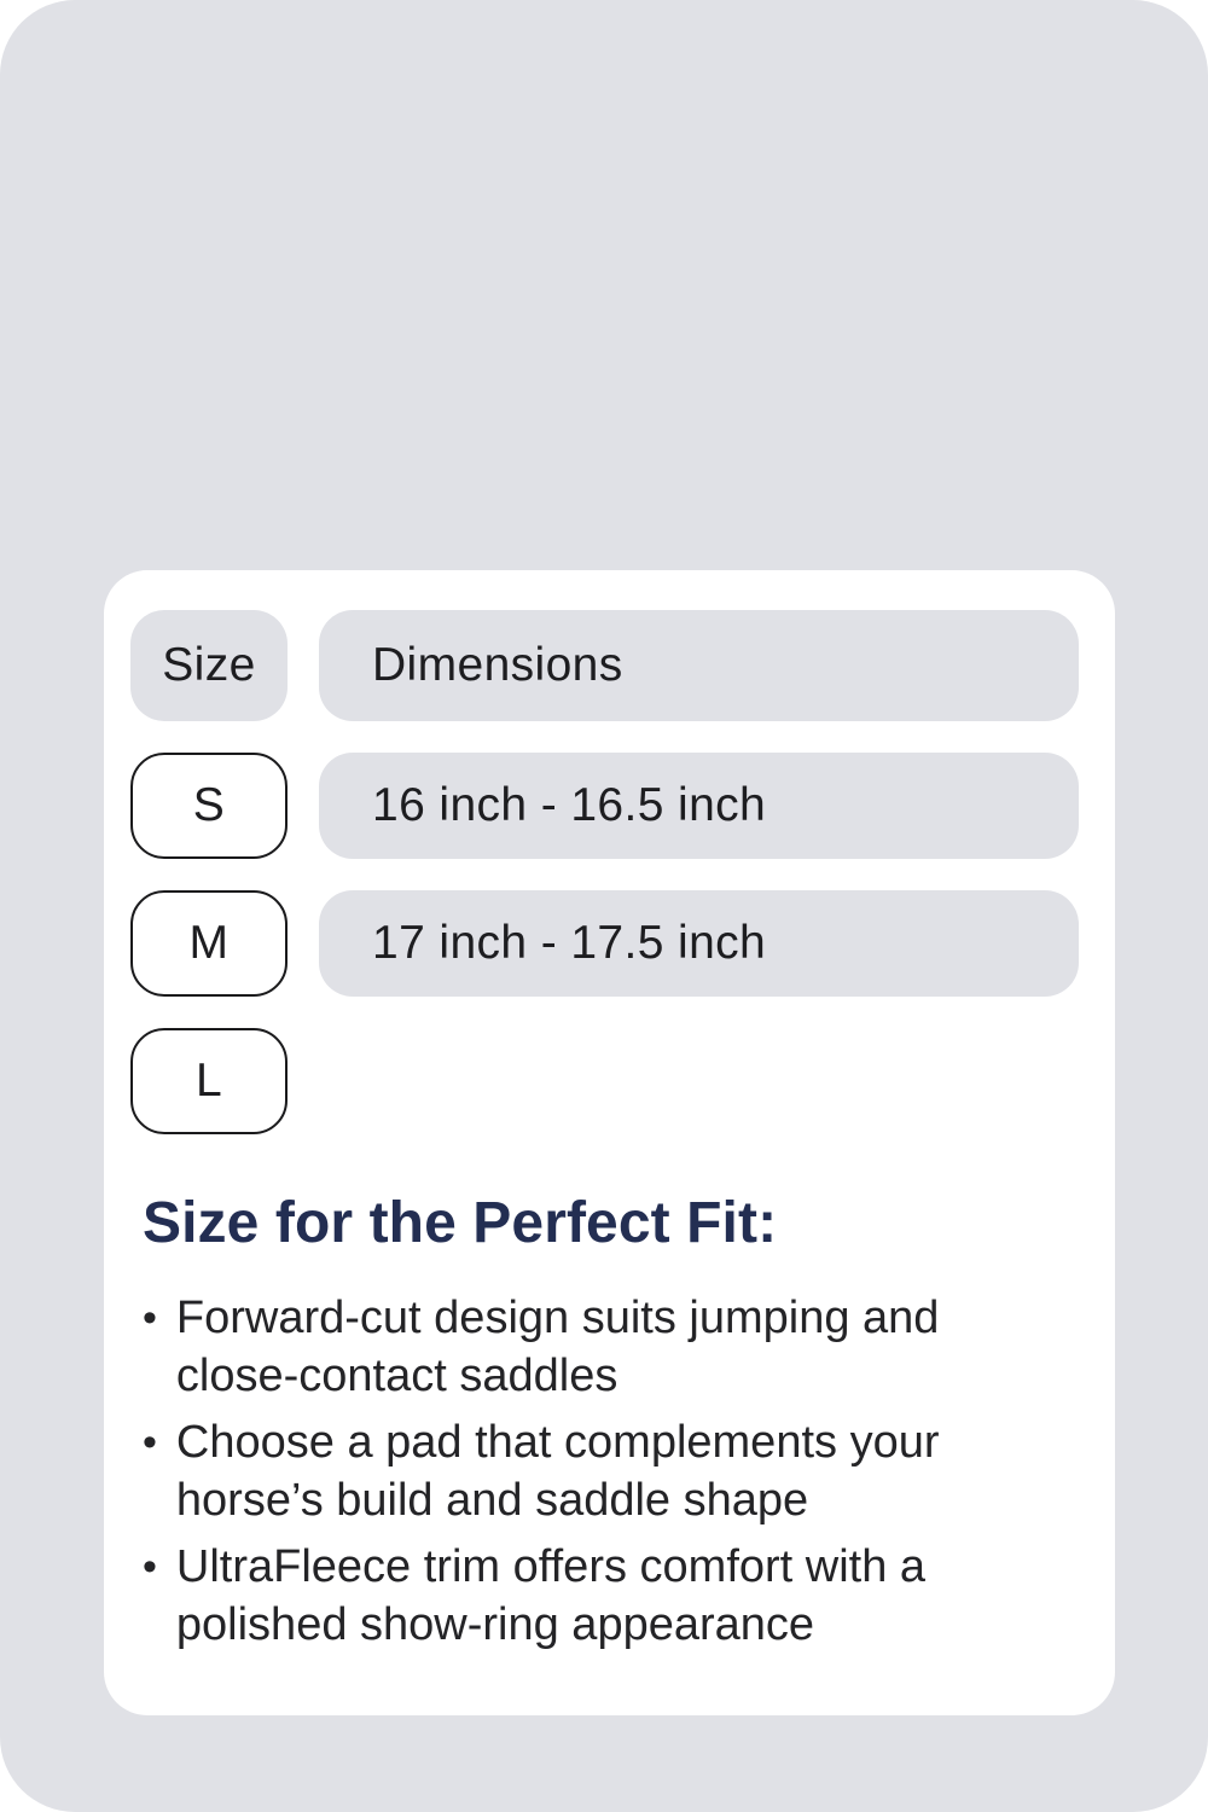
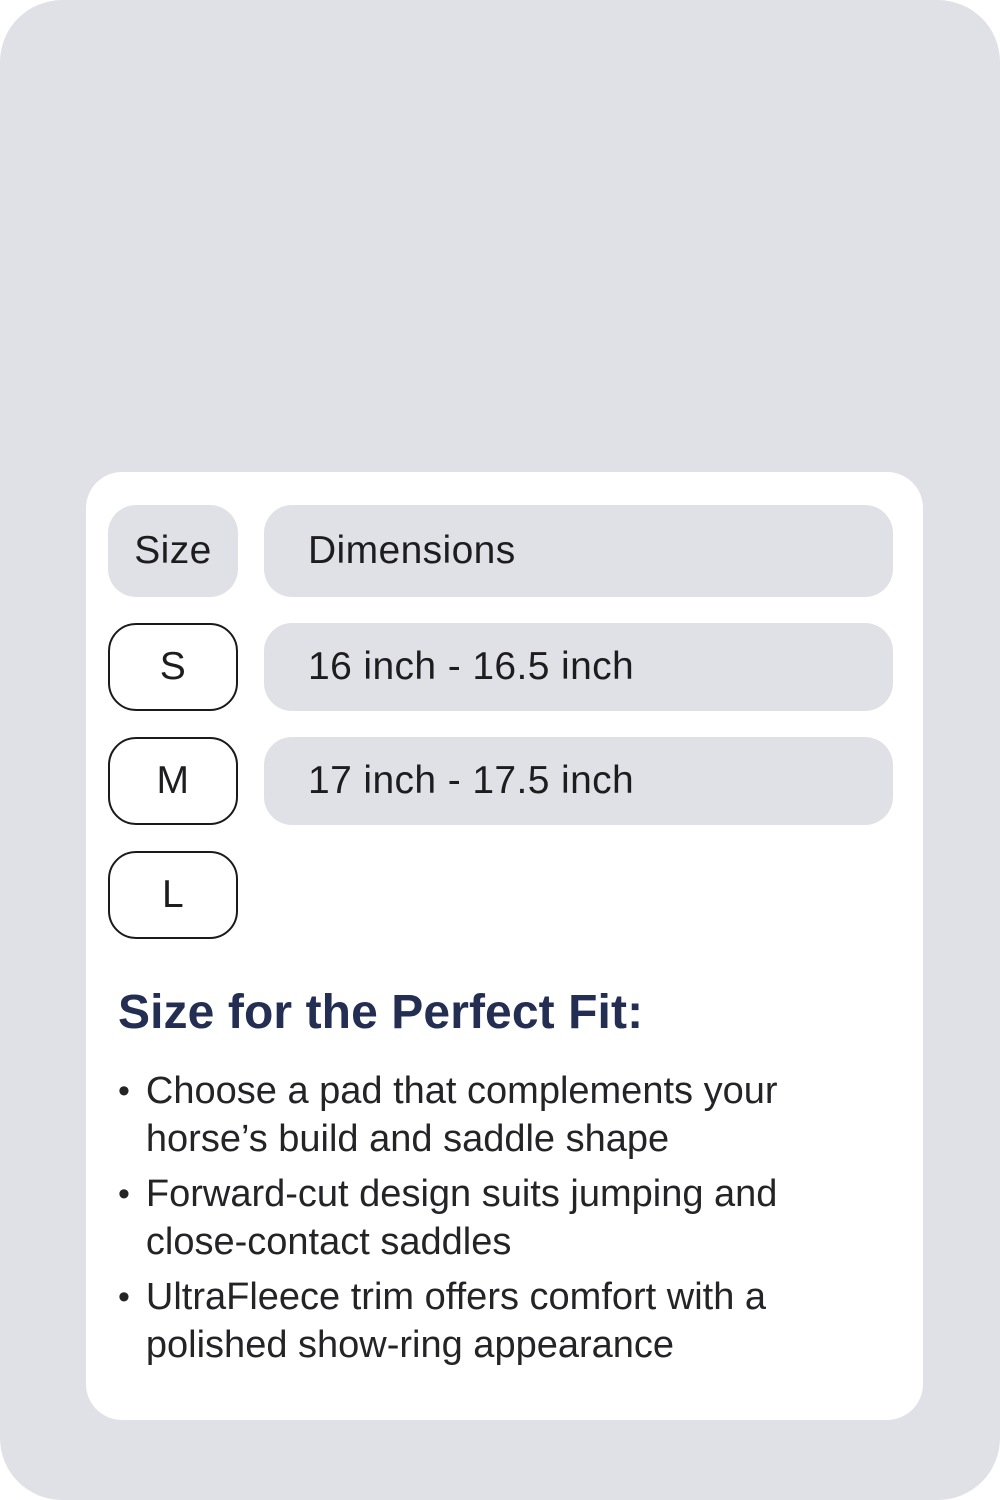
  Size
  Dimensions
  S
  16 inch - 16.5 inch
  M
  17 inch - 17.5 inch
  L
  Size for the Perfect Fit:
  •
- Forward-cut design suits jumping and close-contact saddles
+ Choose a pad that complements your horse’s build and saddle shape
  •
- Choose a pad that complements your horse’s build and saddle shape
+ Forward-cut design suits jumping and close-contact saddles
  •
  UltraFleece trim offers comfort with a polished show-ring appearance
